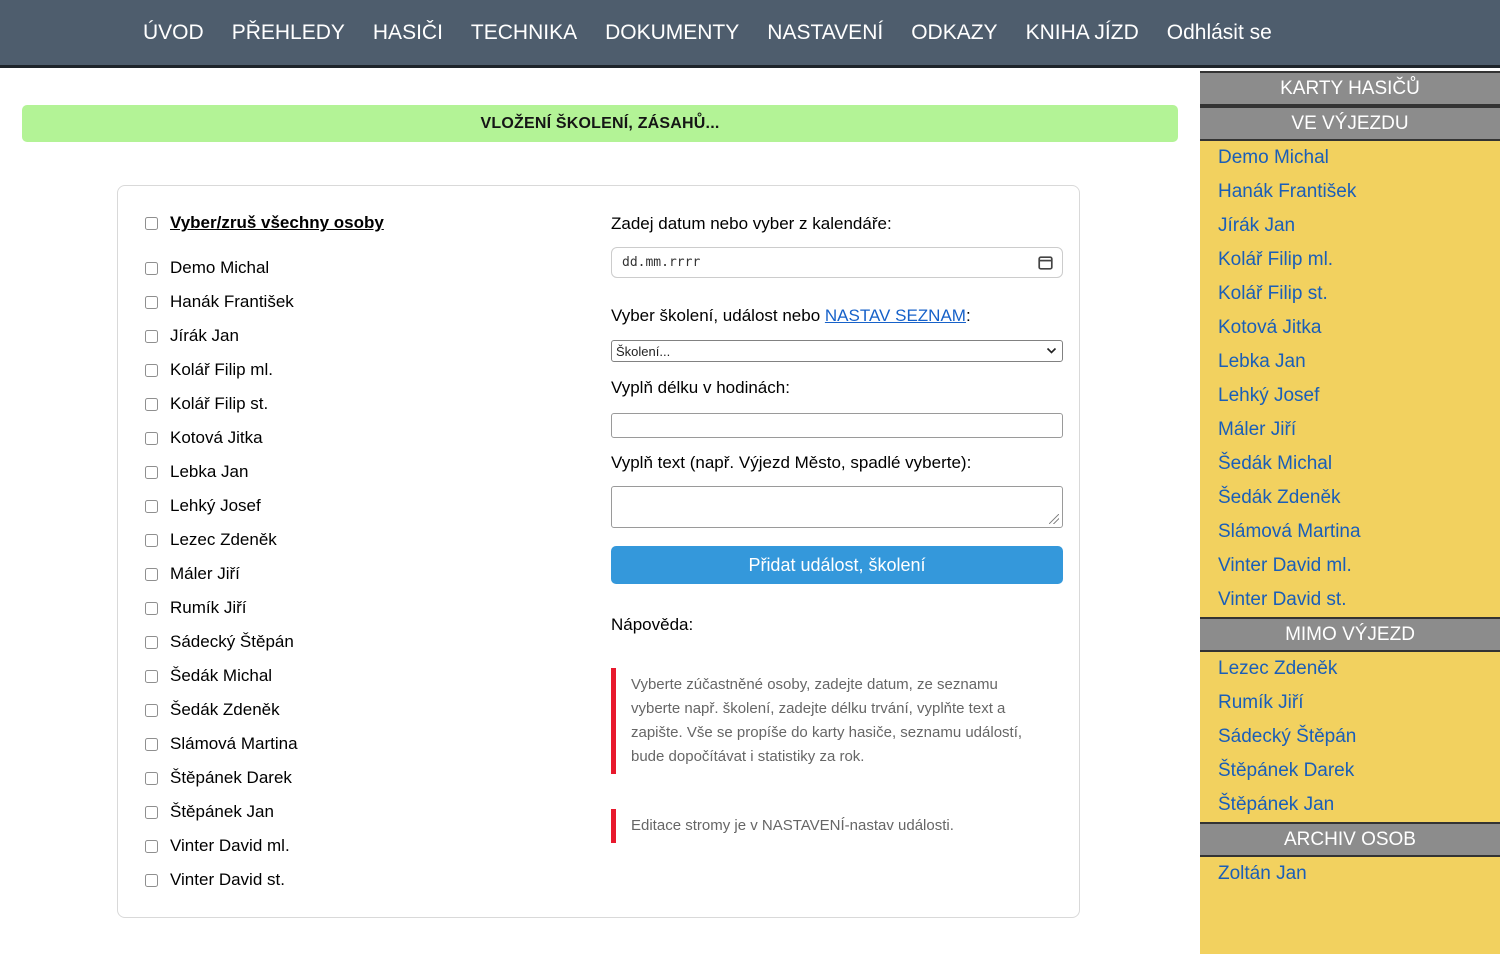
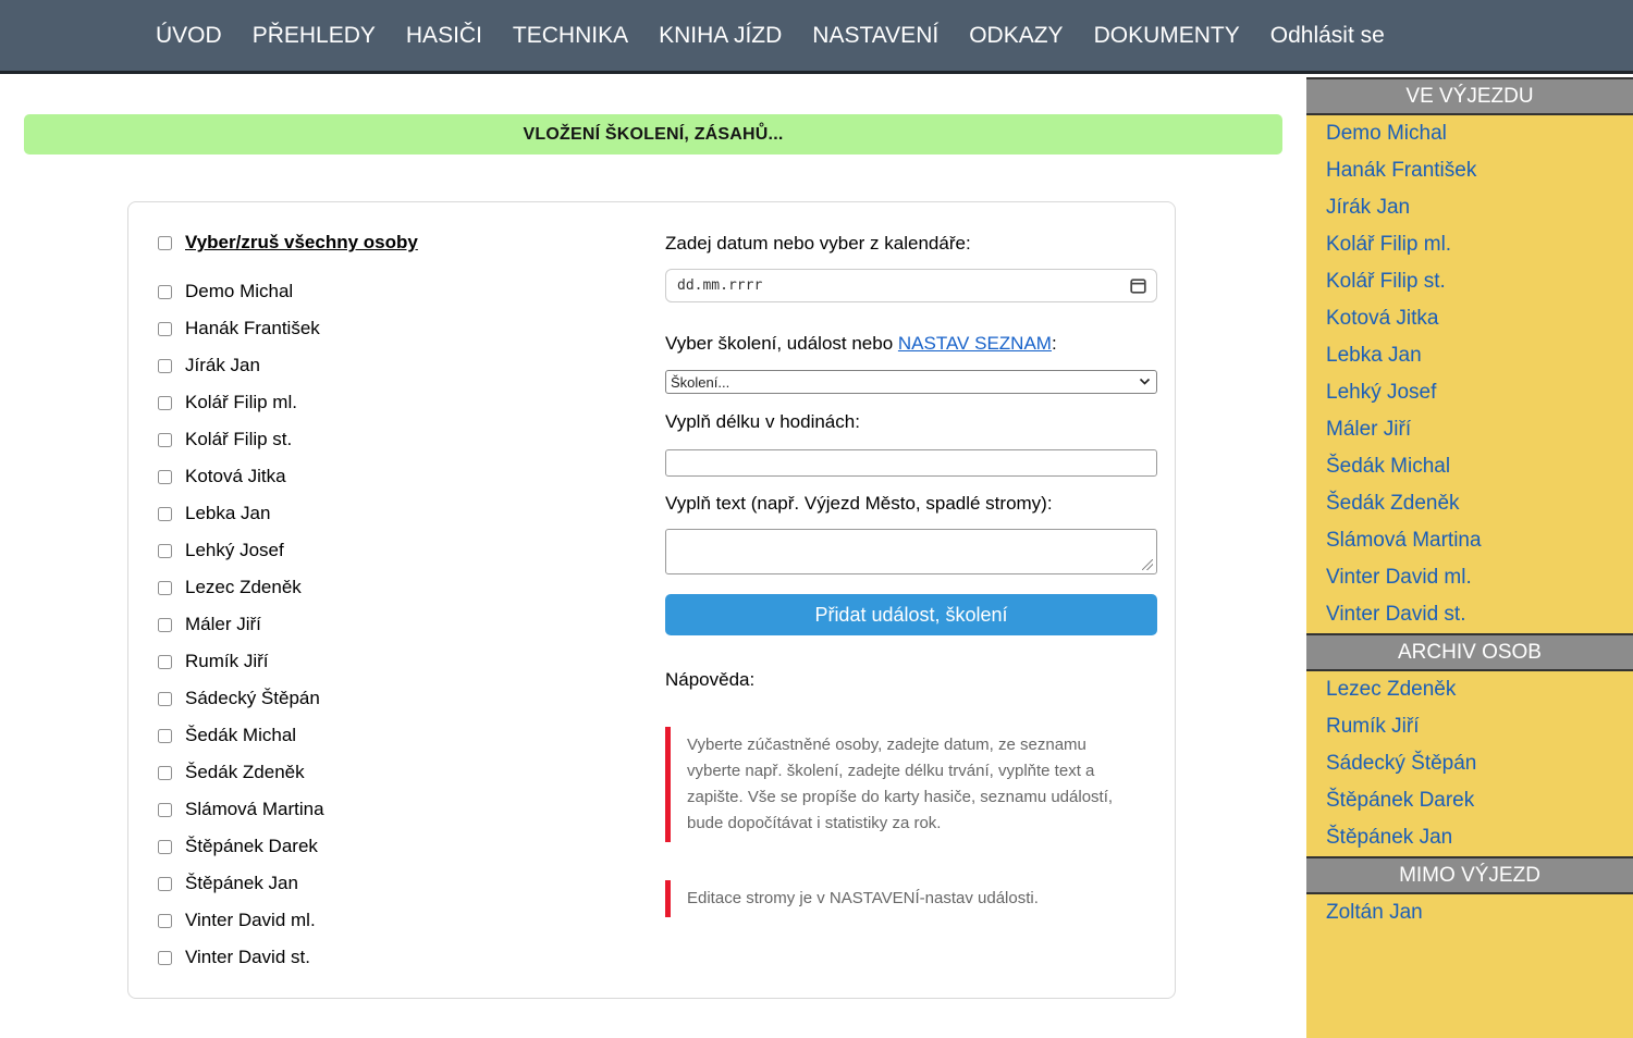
  ÚVOD
  PŘEHLEDY
  HASIČI
  TECHNIKA
- DOKUMENTY
+ KNIHA JÍZD
  NASTAVENÍ
  ODKAZY
- KNIHA JÍZD
+ DOKUMENTY
  Odhlásit se
  VLOŽENÍ ŠKOLENÍ, ZÁSAHŮ...
  Vyber/zruš všechny osoby
  Demo Michal
  Hanák František
  Jírák Jan
  Kolář Filip ml.
  Kolář Filip st.
  Kotová Jitka
  Lebka Jan
  Lehký Josef
  Lezec Zdeněk
  Máler Jiří
  Rumík Jiří
  Sádecký Štěpán
  Šedák Michal
  Šedák Zdeněk
  Slámová Martina
  Štěpánek Darek
  Štěpánek Jan
  Vinter David ml.
  Vinter David st.
  Zadej datum nebo vyber z kalendáře:
  dd.mm.rrrr
  Vyber školení, událost nebo NASTAV SEZNAM:
  Školení...
  Vyplň délku v hodinách:
- Vyplň text (např. Výjezd Město, spadlé vyberte):
+ Vyplň text (např. Výjezd Město, spadlé stromy):
  Přidat událost, školení
  Nápověda:
  Vyberte zúčastněné osoby, zadejte datum, ze seznamu vyberte např. školení, zadejte délku trvání, vyplňte text a zapište. Vše se propíše do karty hasiče, seznamu událostí, bude dopočítávat i statistiky za rok.
  Editace stromy je v NASTAVENÍ-nastav události.
- KARTY HASIČŮ
  VE VÝJEZDU
  Demo Michal
  Hanák František
  Jírák Jan
  Kolář Filip ml.
  Kolář Filip st.
  Kotová Jitka
  Lebka Jan
  Lehký Josef
  Máler Jiří
  Šedák Michal
  Šedák Zdeněk
  Slámová Martina
  Vinter David ml.
  Vinter David st.
- MIMO VÝJEZD
+ ARCHIV OSOB
  Lezec Zdeněk
  Rumík Jiří
  Sádecký Štěpán
  Štěpánek Darek
  Štěpánek Jan
- ARCHIV OSOB
+ MIMO VÝJEZD
  Zoltán Jan
